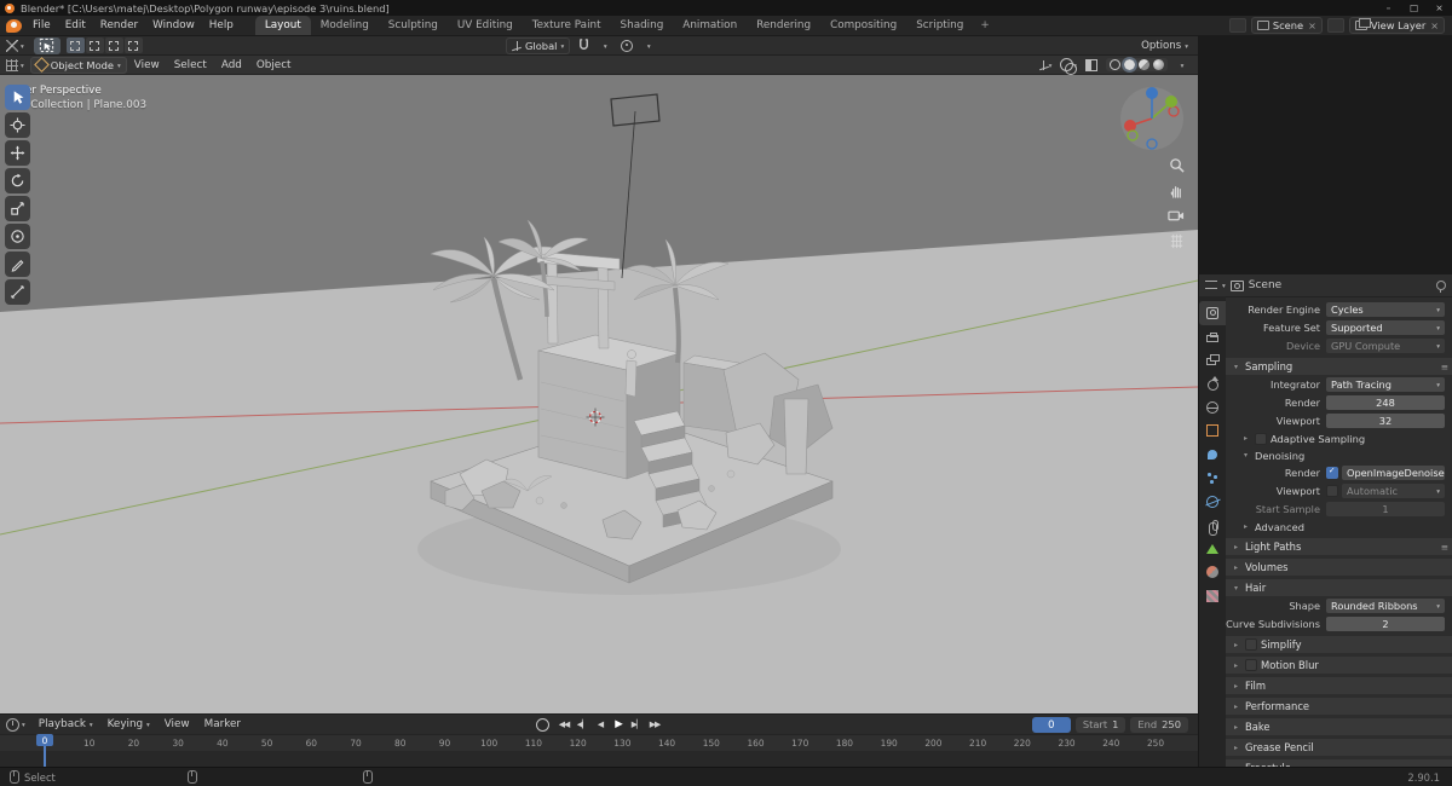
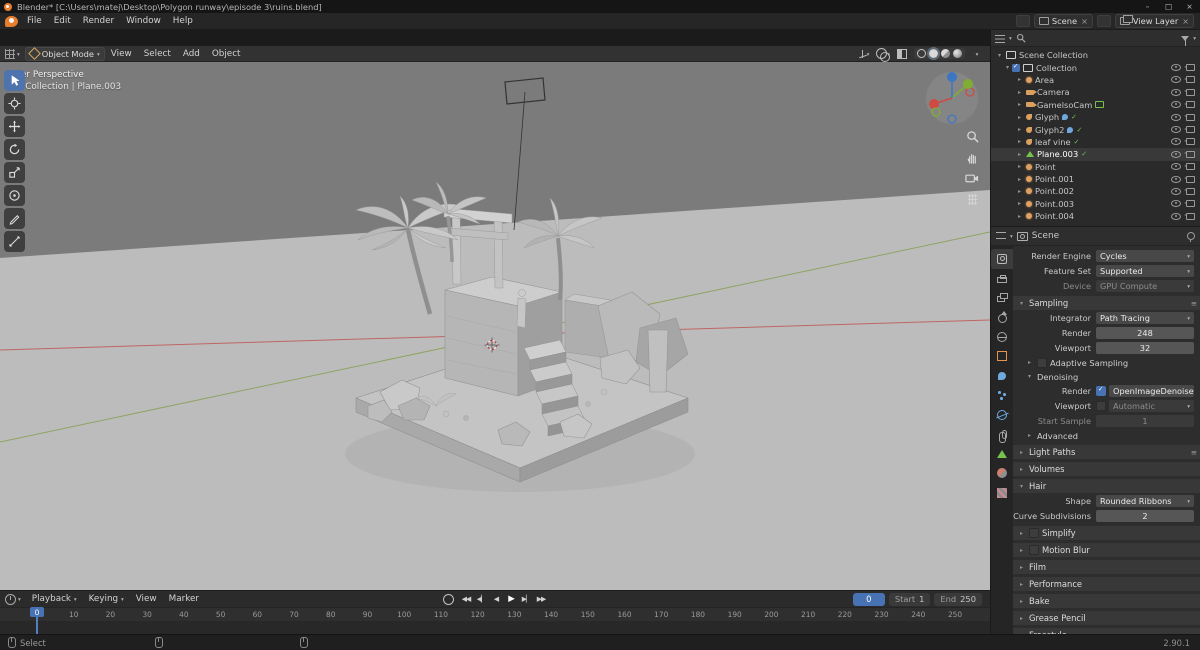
  Blender* [C:\Users\matej\Desktop\Polygon runway\episode 3\ruins.blend]
  –
  □
  ×
  File
  Edit
  Render
  Window
  Help
- Layout
- Modeling
- Sculpting
- UV Editing
- Texture Paint
- Shading
- Animation
- Rendering
- Compositing
- Scripting
- +
  Scene
  ×
  View Layer
  ×
- Global
- Options
  Object Mode
  View
  Select
  Add
  Object
  r Perspective
  Collection | Plane.003
  Playback
  Keying
  View
  Marker
  ◀◀
  ◀▏
  ◀
  ▶
  ▶▏
  ▶▶
  0
  Start
  1
  End
  250
  10
  20
  30
  40
  50
  60
  70
  80
  90
  100
  110
  120
  130
  140
  150
  160
  170
  180
  190
  200
  210
  220
  230
  240
  250
  0
  Select
  2.90.1
+ Scene Collection
+ Collection
+ Area
+ Camera
+ GamelsoCam
+ Glyph
+ Glyph2
+ leaf vine
+ Plane.003
+ Point
+ Point.001
+ Point.002
+ Point.003
+ Point.004
  Scene
  Render Engine
  Cycles
  Feature Set
  Supported
  Device
  GPU Compute
  Sampling
  Integrator
  Path Tracing
  Render
  248
  Viewport
  32
  Adaptive Sampling
  Denoising
  Render
  OpenImageDenoise
  Viewport
  Automatic
  Start Sample
  1
  Advanced
  Light Paths
  Volumes
  Hair
  Shape
  Rounded Ribbons
  Curve Subdivisions
  2
  Simplify
  Motion Blur
  Film
  Performance
  Bake
  Grease Pencil
